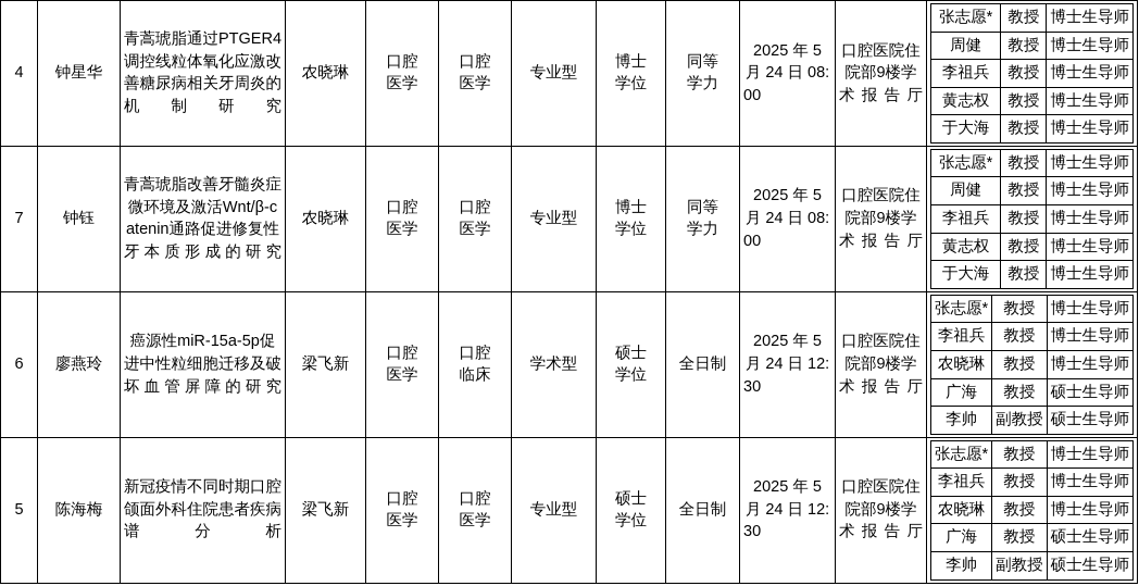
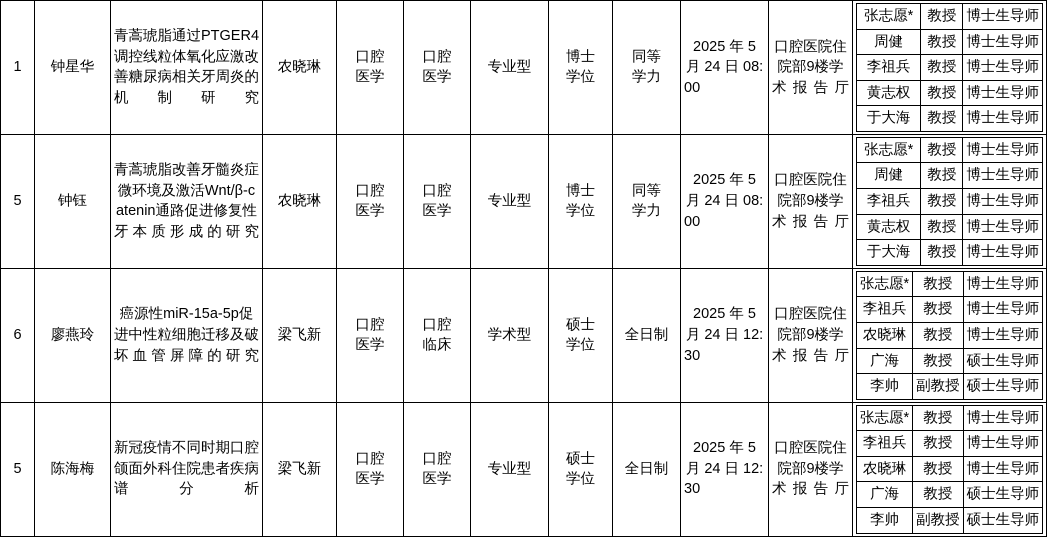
- 4	钟星华	青蒿琥脂通过PTGER4调控线粒体氧化应激改善糖尿病相关牙周炎的机制研究	农晓琳	口腔 医学	口腔 医学	专业型	博士 学位	同等 学力	2025 年 5 月 24 日 08:00	口腔医院住院部9楼学术报告厅
+ 1	钟星华	青蒿琥脂通过PTGER4调控线粒体氧化应激改善糖尿病相关牙周炎的机制研究	农晓琳	口腔 医学	口腔 医学	专业型	博士 学位	同等 学力	2025 年 5 月 24 日 08:00	口腔医院住院部9楼学术报告厅
  张志愿*	教授	博士生导师
  周健	教授	博士生导师
  李祖兵	教授	博士生导师
  黄志权	教授	博士生导师
  于大海	教授	博士生导师
- 7	钟钰	青蒿琥脂改善牙髓炎症微环境及激活Wnt/β-catenin通路促进修复性牙本质形成的研究	农晓琳	口腔 医学	口腔 医学	专业型	博士 学位	同等 学力	2025 年 5 月 24 日 08:00	口腔医院住院部9楼学术报告厅
+ 5	钟钰	青蒿琥脂改善牙髓炎症微环境及激活Wnt/β-catenin通路促进修复性牙本质形成的研究	农晓琳	口腔 医学	口腔 医学	专业型	博士 学位	同等 学力	2025 年 5 月 24 日 08:00	口腔医院住院部9楼学术报告厅
  张志愿*	教授	博士生导师
  周健	教授	博士生导师
  李祖兵	教授	博士生导师
  黄志权	教授	博士生导师
  于大海	教授	博士生导师
  6	廖燕玲	癌源性miR-15a-5p促进中性粒细胞迁移及破坏血管屏障的研究	梁飞新	口腔 医学	口腔 临床	学术型	硕士 学位	全日制	2025 年 5 月 24 日 12:30	口腔医院住院部9楼学术报告厅
  张志愿*	教授	博士生导师
  李祖兵	教授	博士生导师
  农晓琳	教授	博士生导师
  广海	教授	硕士生导师
  李帅	副教授	硕士生导师
  5	陈海梅	新冠疫情不同时期口腔颌面外科住院患者疾病谱分析	梁飞新	口腔 医学	口腔 医学	专业型	硕士 学位	全日制	2025 年 5 月 24 日 12:30	口腔医院住院部9楼学术报告厅
  张志愿*	教授	博士生导师
  李祖兵	教授	博士生导师
  农晓琳	教授	博士生导师
  广海	教授	硕士生导师
  李帅	副教授	硕士生导师
